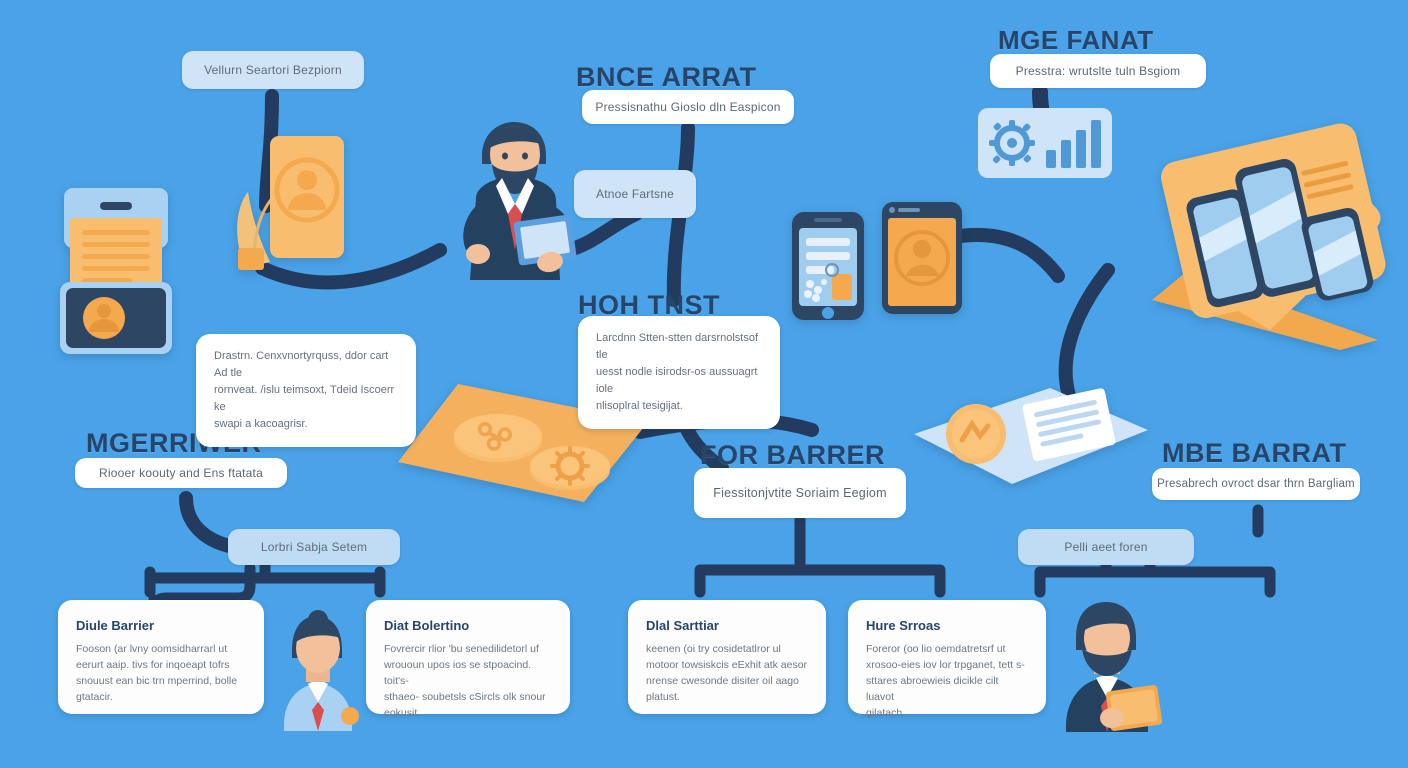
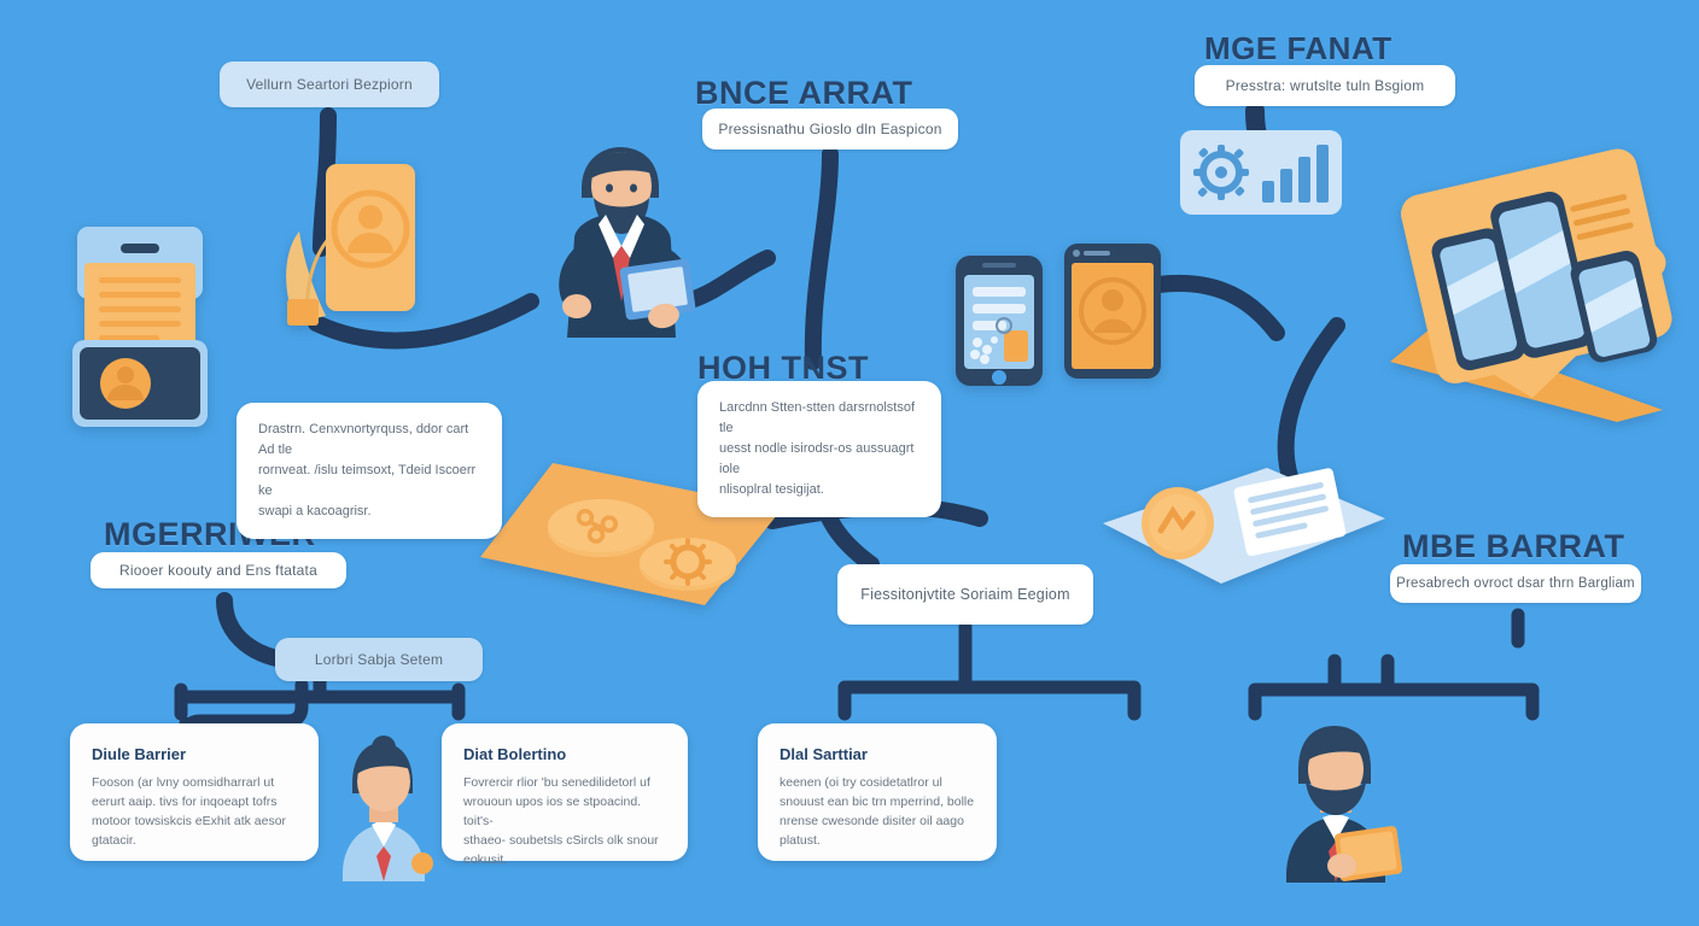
  BNCE ARRAT
  MGE FANAT
  HOH TNST
- FOR BARRER
  MBE BARRAT
  Vellurn Seartori Bezpiorn
  Pressisnathu Gioslo dln Easpicon
  Presstra: wrutslte tuln Bsgiom
- Atnoe Fartsne
  Riooer koouty and Ens ftatata
  Lorbri Sabja Setem
  Fiessitonjvtite Soriaim Eegiom
- Pelli aeet foren
  Presabrech ovroct dsar thrn Bargliam
  Drastrn. Cenxvnortyrquss, ddor cart Ad tle
  rornveat. /islu teimsoxt, Tdeid Iscoerr ke
  swapi a kacoagrisr.
  Larcdnn Stten-stten darsrnolstsof tle
  uesst nodle isirodsr-os aussuagrt iole
  nlisoplral tesigijat.
  Diule Barrier
  Fooson (ar lvny oomsidharrarl ut
  eerurt aaip. tivs for inqoeapt tofrs
- snouust ean bic trn mperrind, bolle
+ motoor towsiskcis eExhit atk aesor
  gtatacir.
  Diat Bolertino
  Fovrercir rlior 'bu senedilidetorl uf
  wrououn upos ios se stpoacind. toit's-
  sthaeo- soubetsls cSircls olk snour
  eokusit.
  Dlal Sarttiar
  keenen (oi try cosidetatlror ul
- motoor towsiskcis eExhit atk aesor
+ snouust ean bic trn mperrind, bolle
  nrense cwesonde disiter oil aago
  platust.
- Hure Srroas
- Foreror (oo lio oemdatretsrf ut
- xrosoo-eies iov lor trpganet, tett s-
- sttares abroewieis dicikle cilt luavot
- gilatach.
